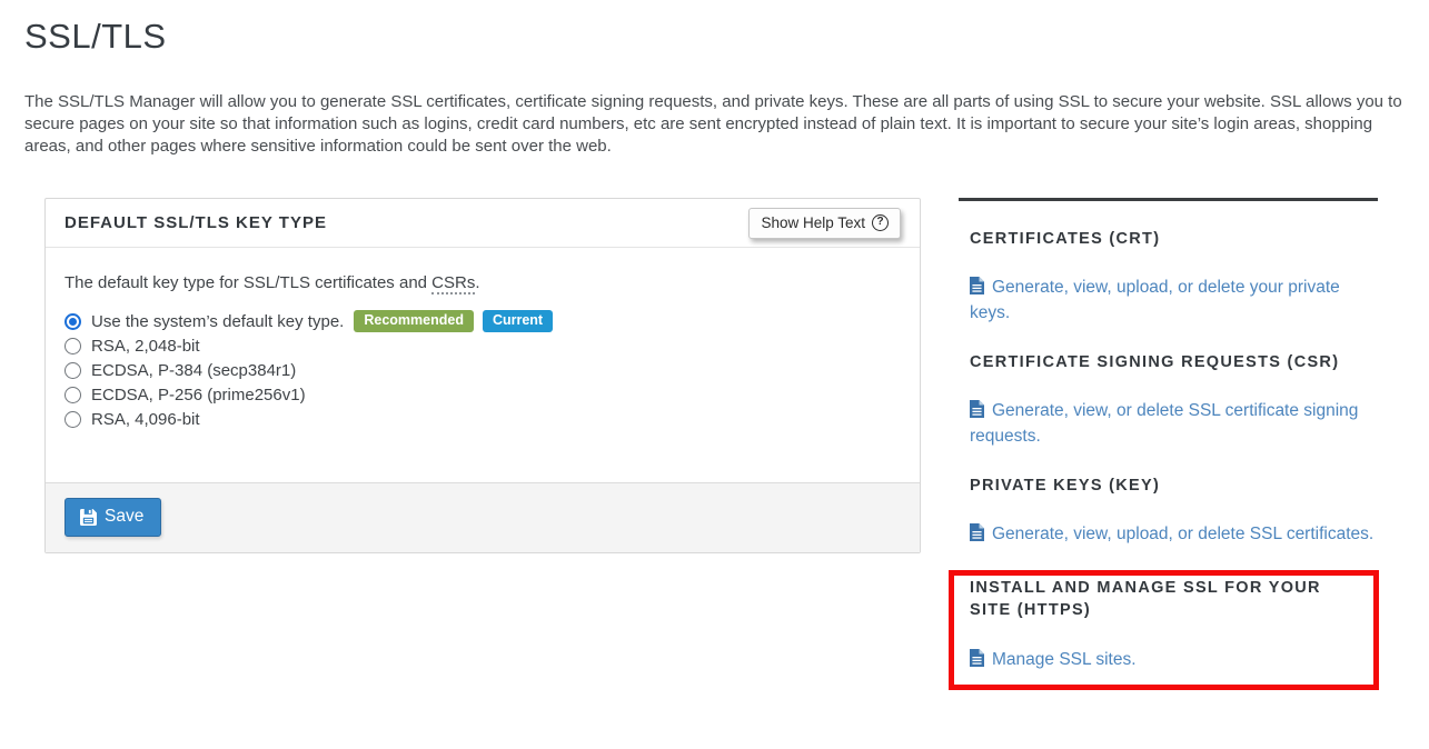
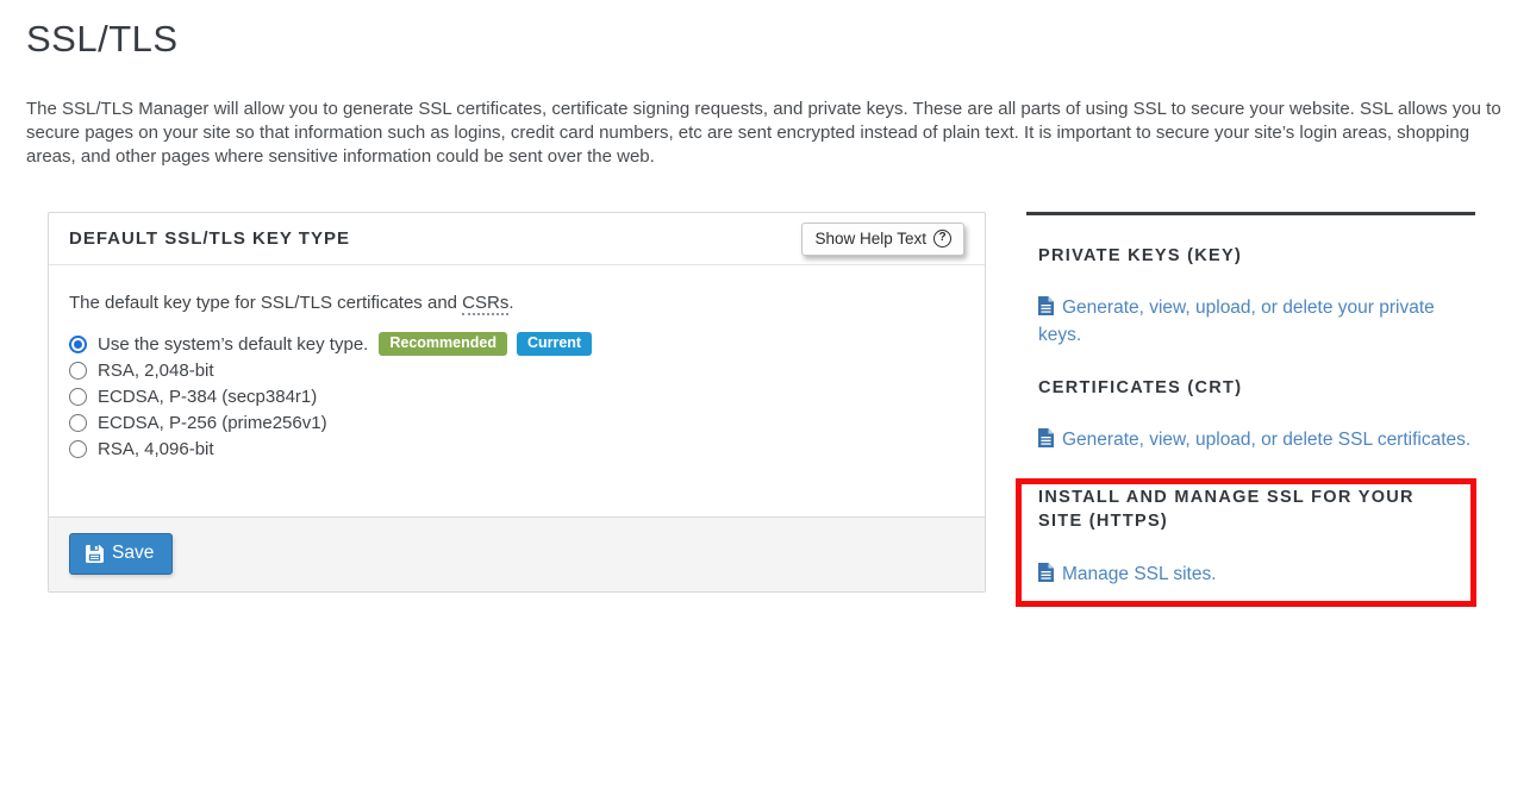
  SSL/TLS
  The SSL/TLS Manager will allow you to generate SSL certificates, certificate signing requests, and private keys. These are all parts of using SSL to secure your website. SSL allows you to secure pages on your site so that information such as logins, credit card numbers, etc are sent encrypted instead of plain text. It is important to secure your site’s login areas, shopping areas, and other pages where sensitive information could be sent over the web.
  DEFAULT SSL/TLS KEY TYPE
  Show Help Text
  ?
  The default key type for SSL/TLS certificates and CSRs.
  Use the system’s default key type.
  Recommended
  Current
  RSA, 2,048-bit
  ECDSA, P-384 (secp384r1)
  ECDSA, P-256 (prime256v1)
  RSA, 4,096-bit
  Save
- CERTIFICATES (CRT)
+ PRIVATE KEYS (KEY)
  Generate, view, upload, or delete your private keys.
- CERTIFICATE SIGNING REQUESTS (CSR)
- Generate, view, or delete SSL certificate signing requests.
- PRIVATE KEYS (KEY)
+ CERTIFICATES (CRT)
  Generate, view, upload, or delete SSL certificates.
  INSTALL AND MANAGE SSL FOR YOUR SITE (HTTPS)
  Manage SSL sites.
